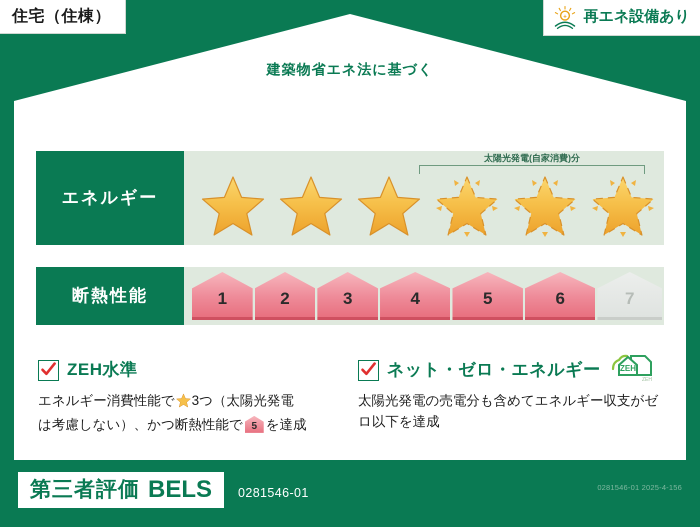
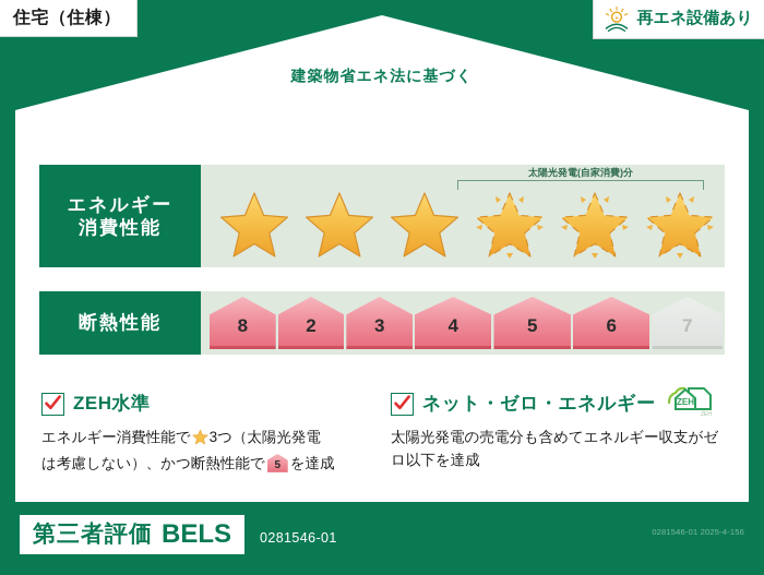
  住宅（住棟）
  再エネ設備あり
  建築物省エネ法に基づく
  エネルギー
+ 消費性能
  太陽光発電(自家消費)分
  断熱性能
- 1
+ 8
  2
  3
  4
  5
  6
  7
  ZEH水準
  エネルギー消費性能で 3つ（太陽光発電
  は考慮しない）、かつ断熱性能で
  5
  を達成
  ネット・ゼロ・エネルギー
  ZEH
  太陽光発電の売電分も含めてエネルギー収支がゼロ以下を達成
  第三者評価
  BELS
  0281546-01
  0281546-01 2025-4-156
